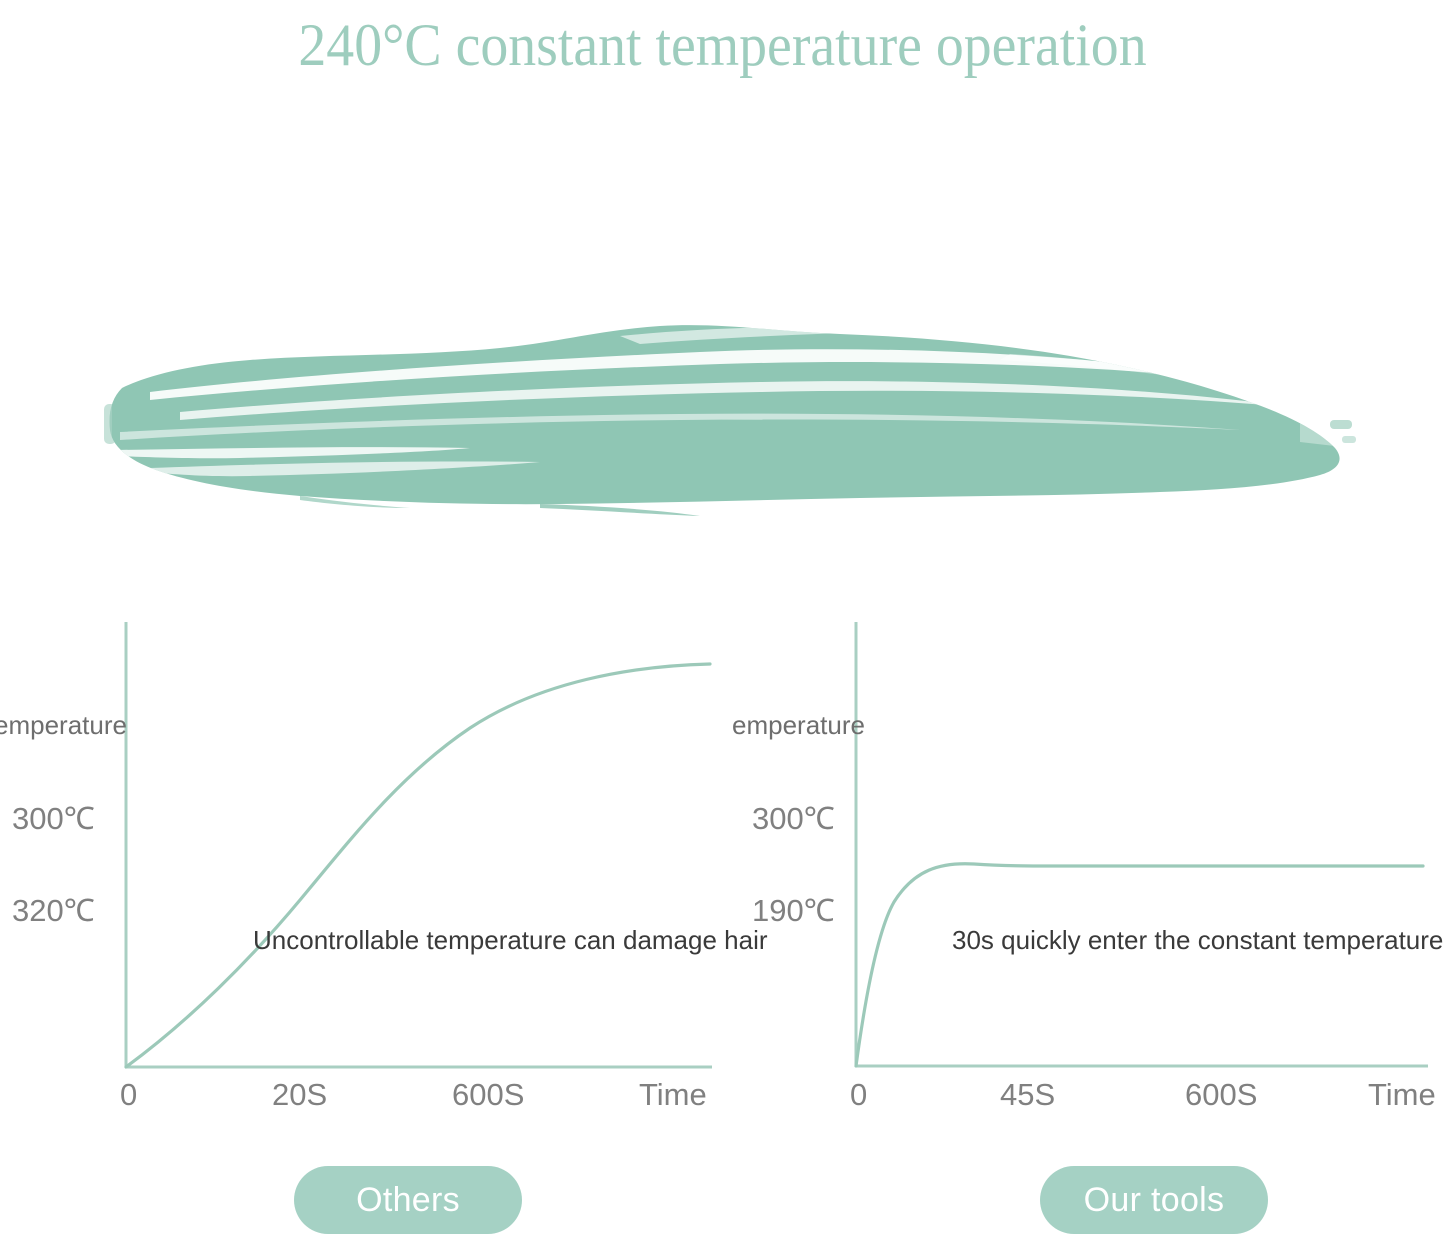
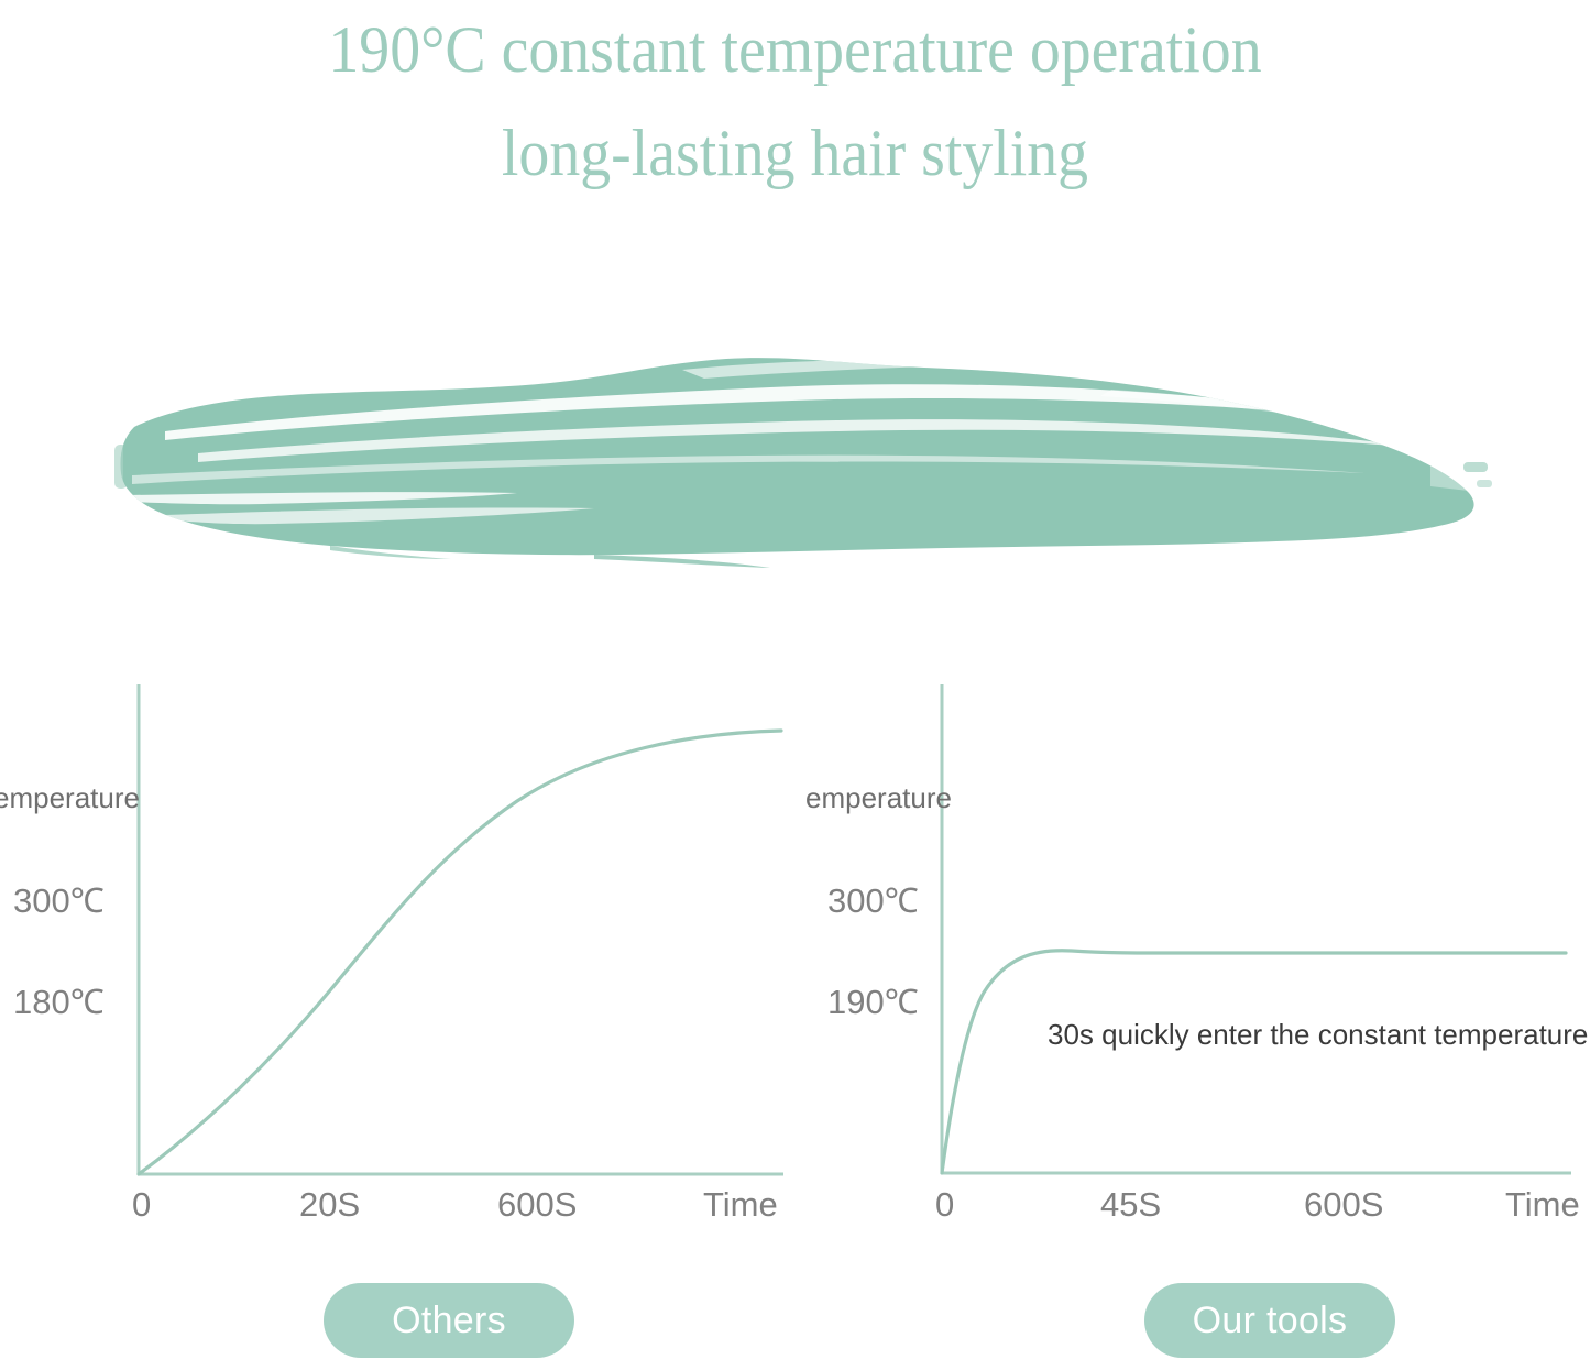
- 240°C constant temperature operation
+ 190°C constant temperature operation
+ long-lasting hair styling
  emperature
  300℃
- 320℃
+ 180℃
  0
  20S
  600S
  Time
- Uncontrollable temperature can damage hair
  emperature
  300℃
  190℃
  0
  45S
  600S
  Time
  30s quickly enter the constant temperature
  Others
  Our tools
